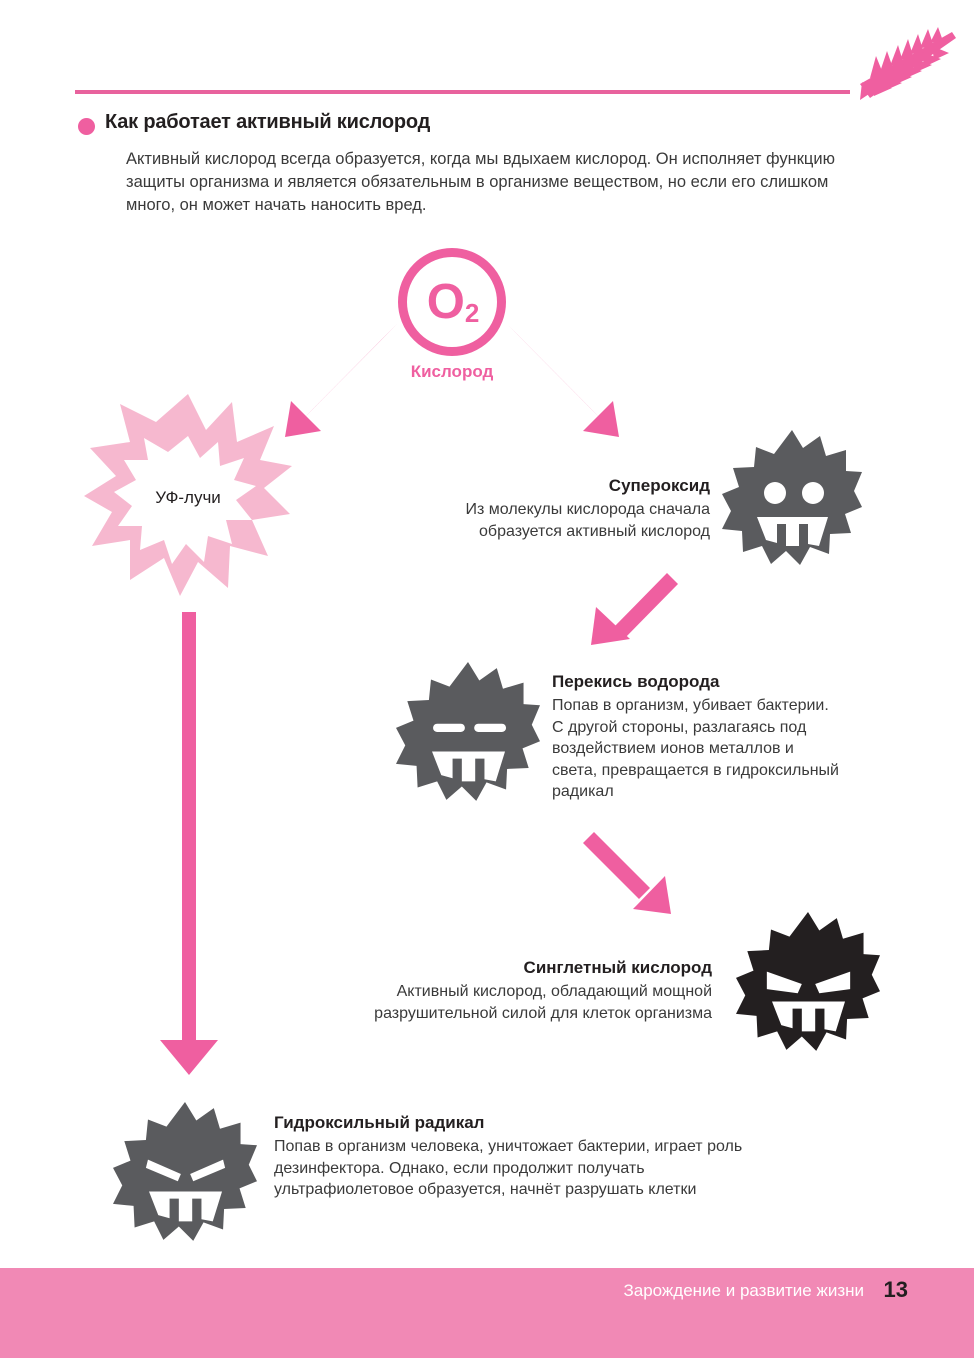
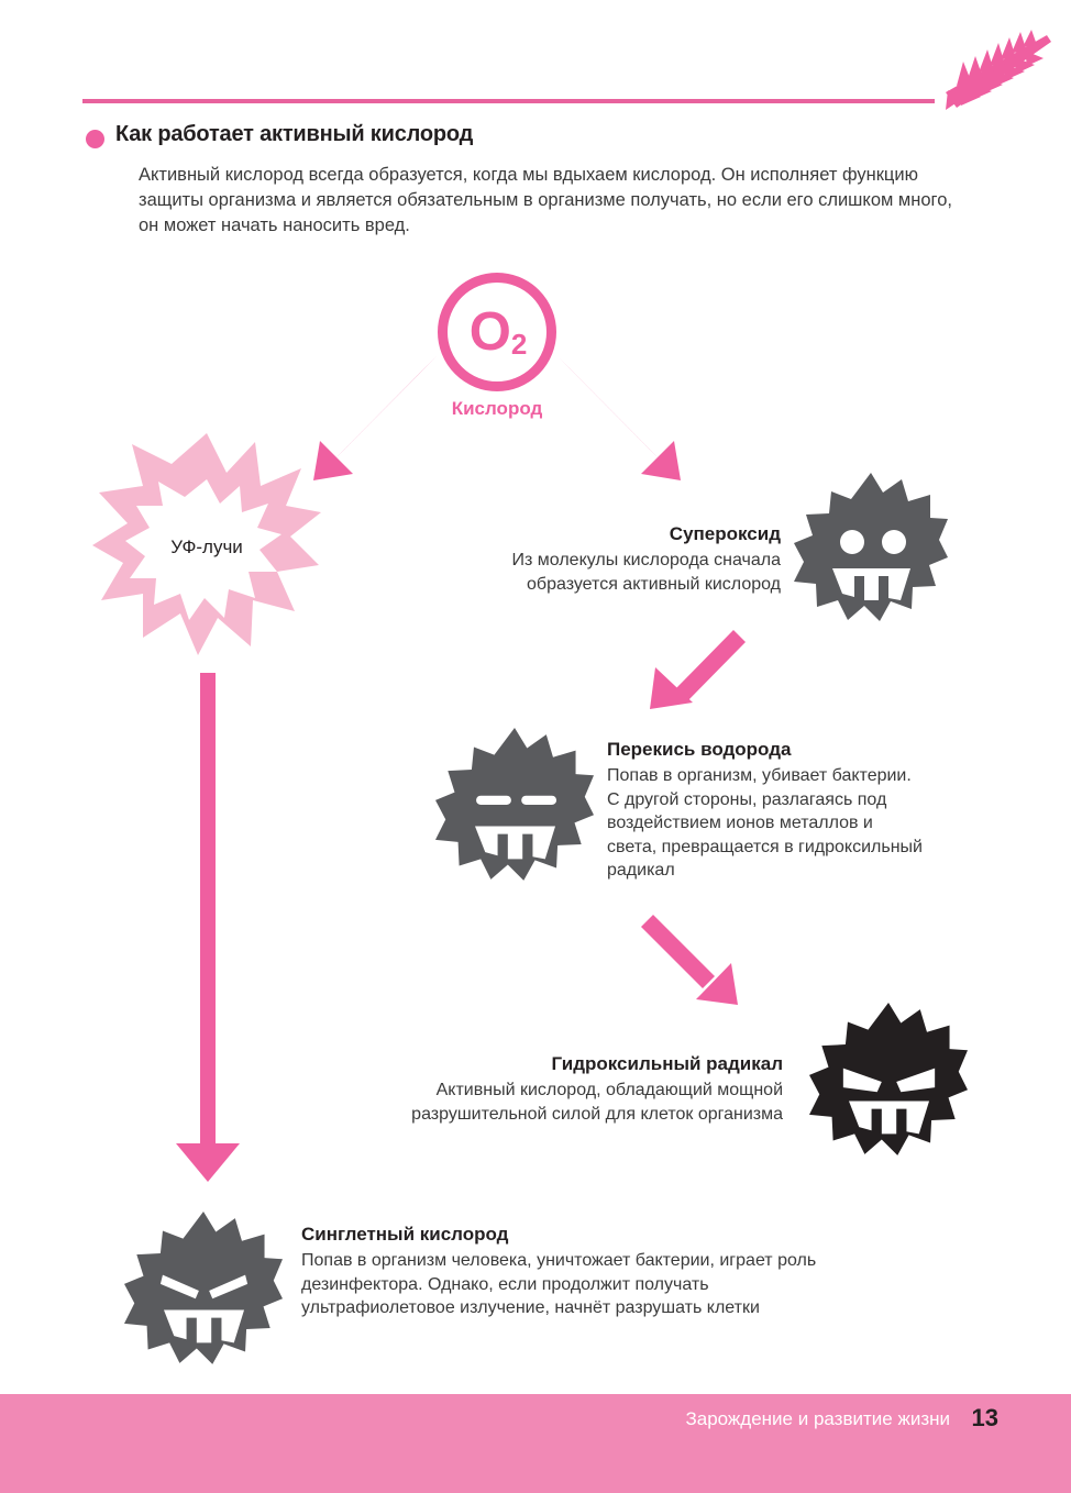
  Как работает активный кислород
- Активный кислород всегда образуется, когда мы вдыхаем кислород. Он исполняет функцию защиты организма и является обязательным в организме веществом, но если его слишком много, он может начать наносить вред.
+ Активный кислород всегда образуется, когда мы вдыхаем кислород. Он исполняет функцию защиты организма и является обязательным в организме получать, но если его слишком много, он может начать наносить вред.
  УФ-лучи
  O2
  Кислород
  Супероксид
  Из молекулы кислорода сначала образуется активный кислород
  Перекись водорода
  Попав в организм, убивает бактерии. С другой стороны, разлагаясь под воздействием ионов металлов и света, превращается в гидроксильный радикал
- Синглетный кислород
+ Гидроксильный радикал
  Активный кислород, обладающий мощной разрушительной силой для клеток организма
- Гидроксильный радикал
+ Синглетный кислород
- Попав в организм человека, уничтожает бактерии, играет роль дезинфектора. Однако, если продолжит получать ультрафиолетовое образуется, начнёт разрушать клетки
+ Попав в организм человека, уничтожает бактерии, играет роль дезинфектора. Однако, если продолжит получать ультрафиолетовое излучение, начнёт разрушать клетки
  Зарождение и развитие жизни
  13
